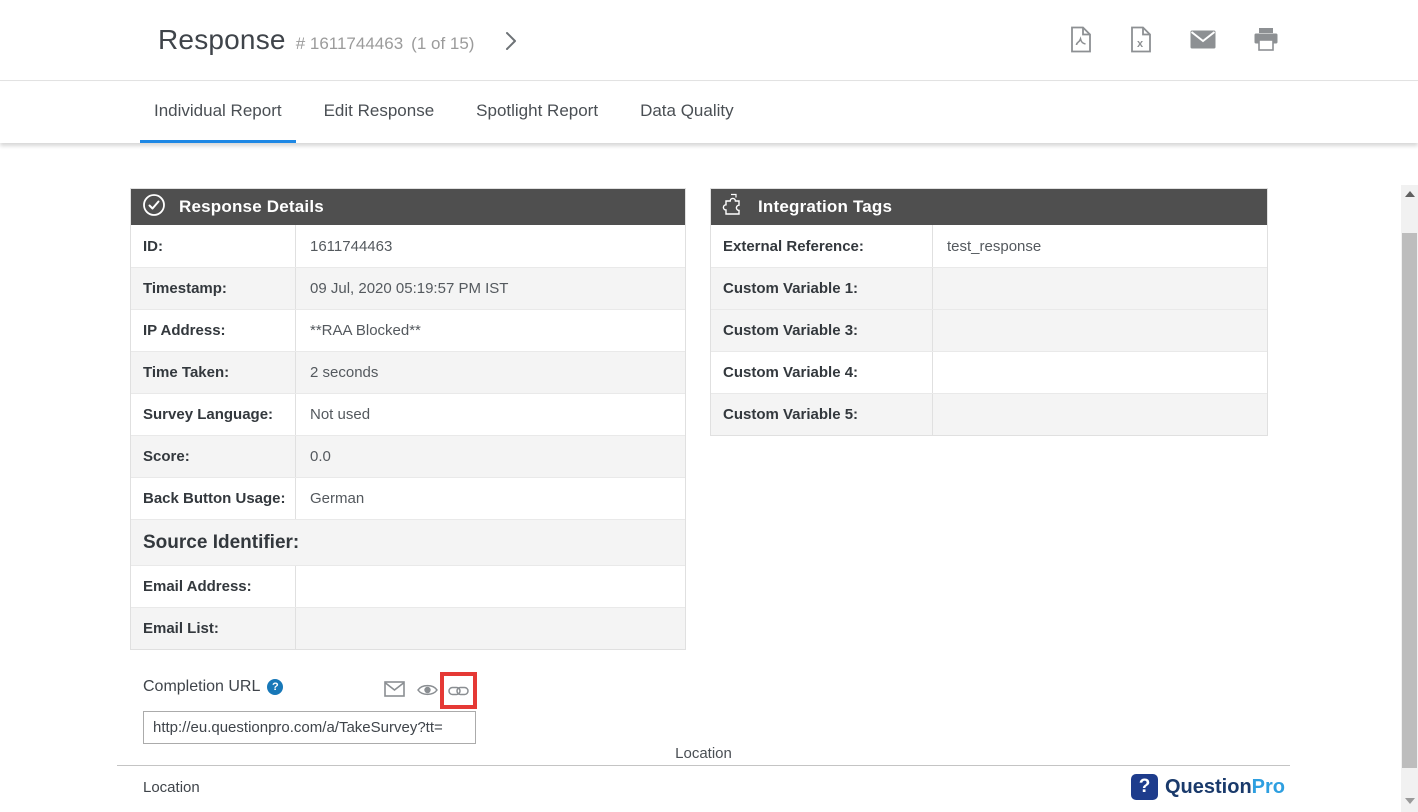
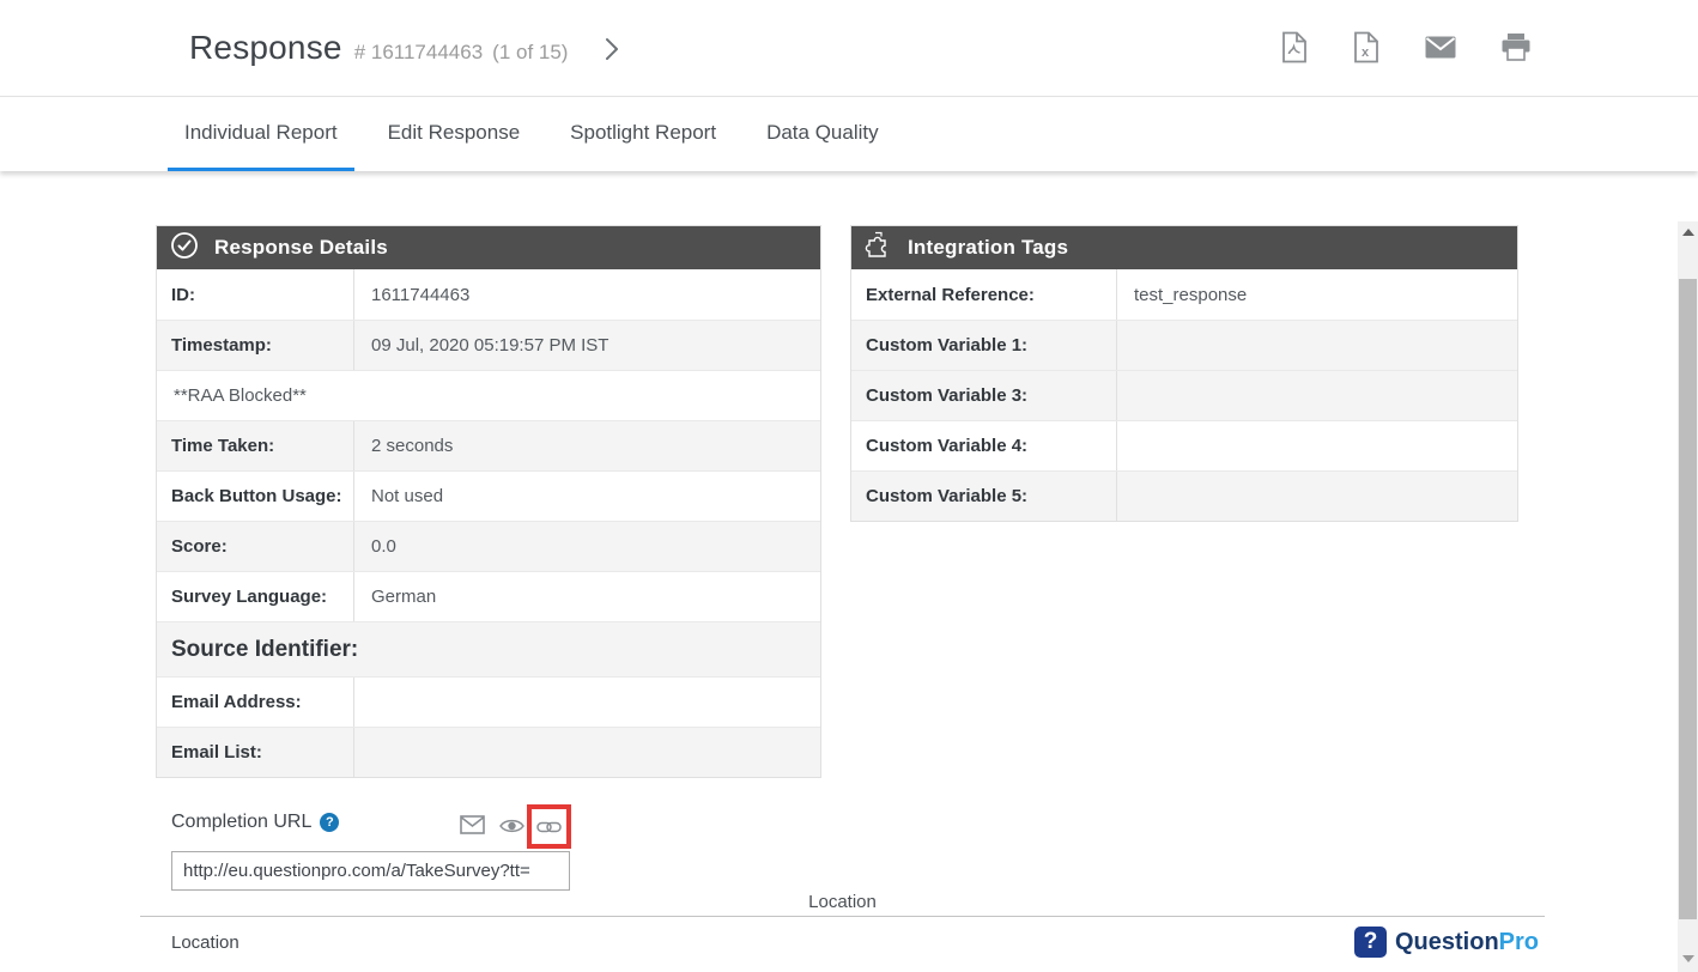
  Response
  # 1611744463
  (1 of 15)
  x
  Individual Report
  Edit Response
  Spotlight Report
  Data Quality
  Response Details
  ID:
  1611744463
  Timestamp:
  09 Jul, 2020 05:19:57 PM IST
- IP Address:
  **RAA Blocked**
  Time Taken:
  2 seconds
- Survey Language:
+ Back Button Usage:
  Not used
  Score:
  0.0
- Back Button Usage:
+ Survey Language:
  German
  Source Identifier:
  Email Address:
  Email List:
  Integration Tags
  External Reference:
  test_response
  Custom Variable 1:
  Custom Variable 3:
  Custom Variable 4:
  Custom Variable 5:
  Completion URL
  ?
  http://eu.questionpro.com/a/TakeSurvey?tt=
  Location
  Location
  ?
  QuestionPro
